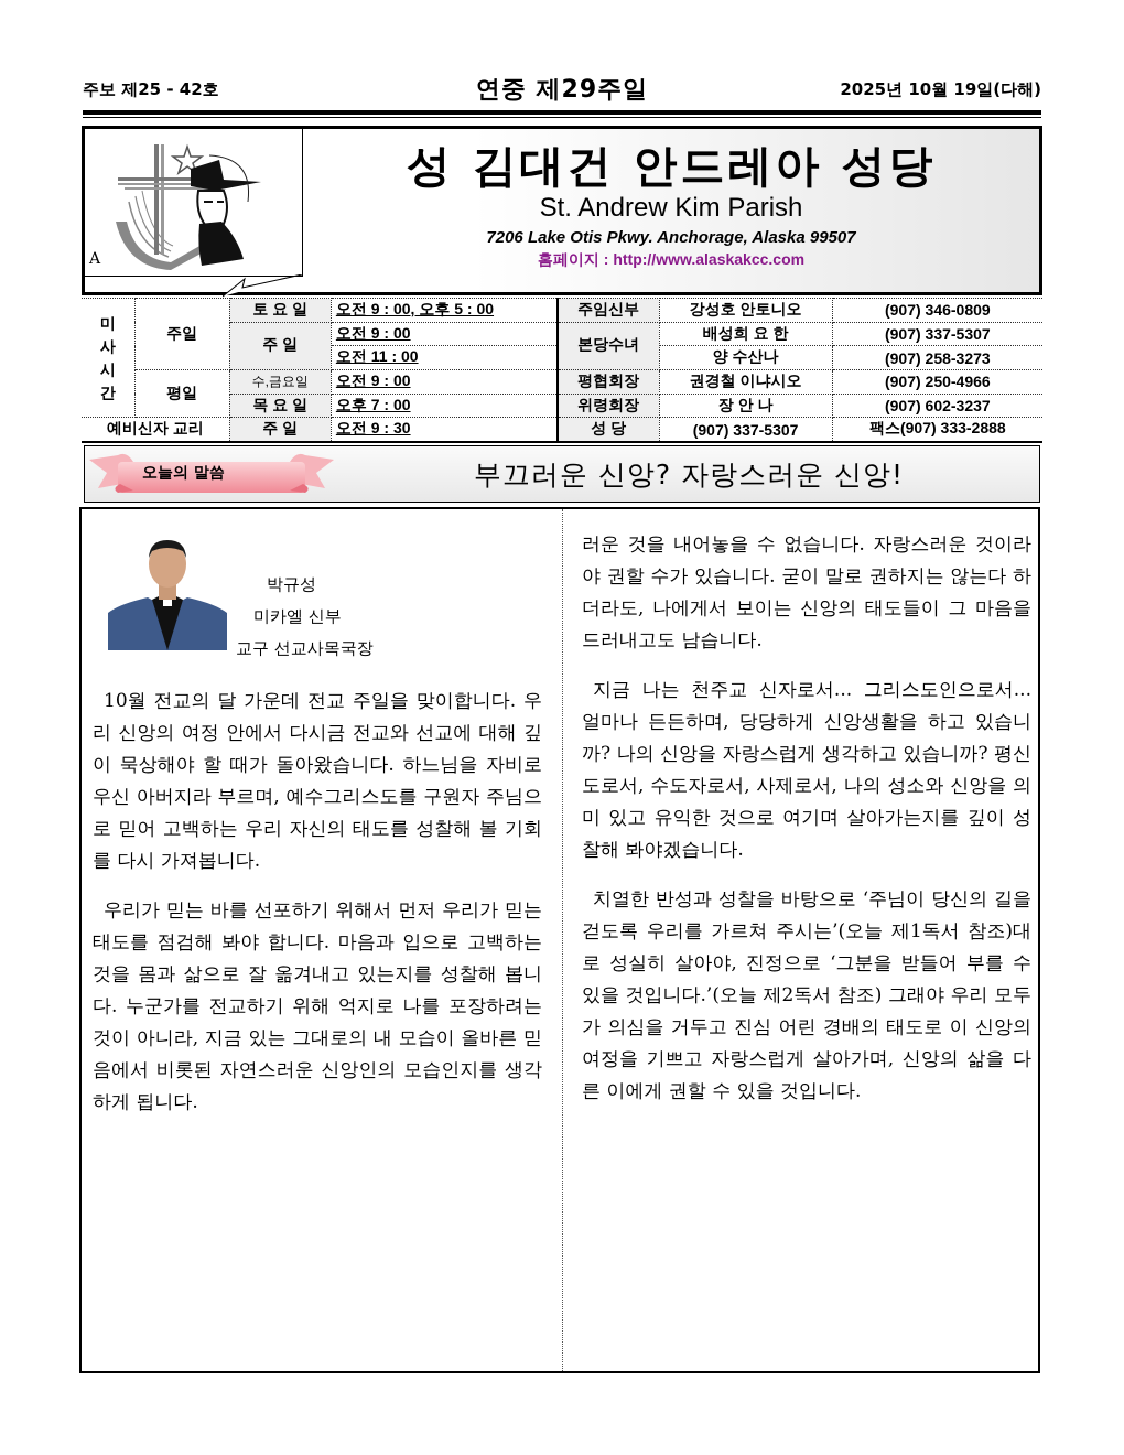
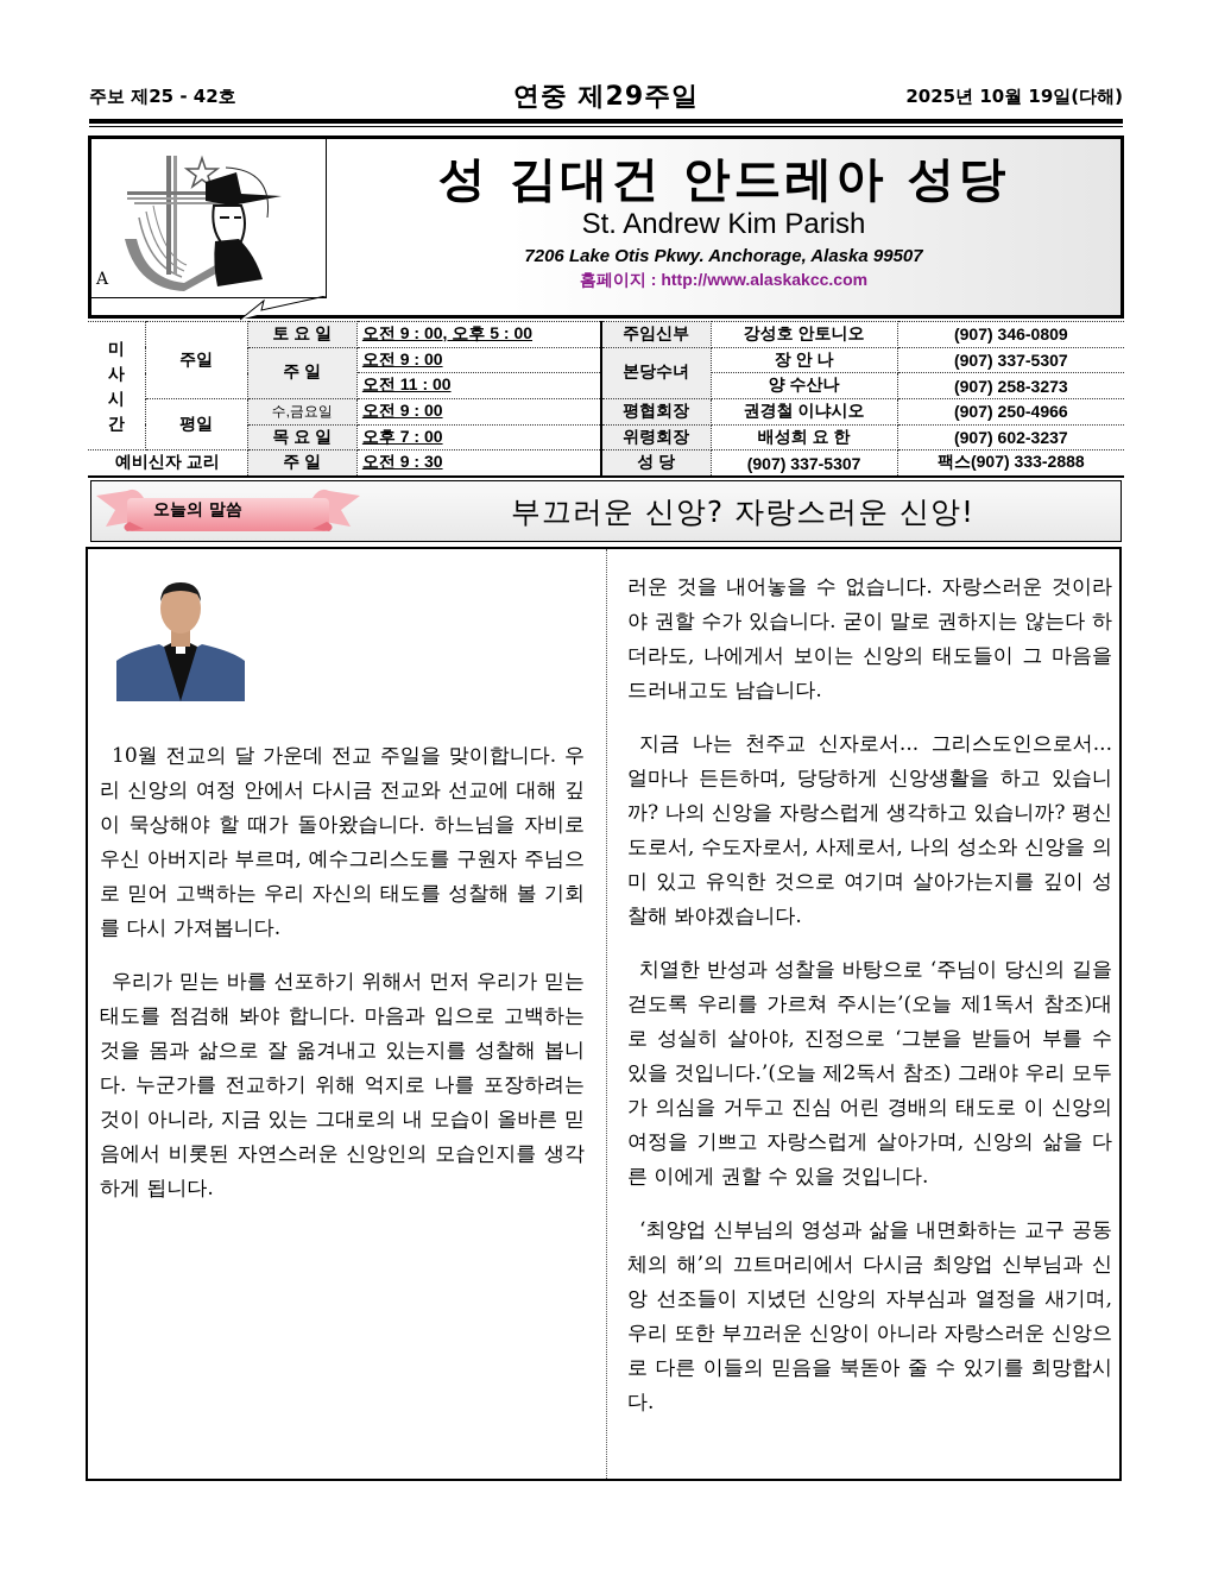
  주보 제25 - 42호
  연중 제29주일
  2025년 10월 19일(다해)
  A
  성 김대건 안드레아 성당
  St. Andrew Kim Parish
  7206 Lake Otis Pkwy. Anchorage, Alaska 99507
  홈페이지 : http://www.alaskakcc.com
  미 사 시 간	주일	토 요 일	오전 9 : 00, 오후 5 : 00	주임신부	강성호 안토니오	(907) 346-0809
- 주 일	오전 9 : 00	본당수녀	배성희 요 한	(907) 337-5307
+ 주 일	오전 9 : 00	본당수녀	장 안 나	(907) 337-5307
  오전 11 : 00	양 수산나	(907) 258-3273
  평일	수,금요일	오전 9 : 00	평협회장	권경철 이냐시오	(907) 250-4966
- 목 요 일	오후 7 : 00	위령회장	장 안 나	(907) 602-3237
+ 목 요 일	오후 7 : 00	위령회장	배성희 요 한	(907) 602-3237
  예비신자 교리	주 일	오전 9 : 30	성 당	(907) 337-5307	팩스(907) 333-2888
  오늘의 말씀
  부끄러운 신앙? 자랑스러운 신앙!
- 박규성
- 미카엘 신부
- 교구 선교사목국장
  10월 전교의 달 가운데 전교 주일을 맞이합니다. 우리 신앙의 여정 안에서 다시금 전교와 선교에 대해 깊이 묵상해야 할 때가 돌아왔습니다. 하느님을 자비로우신 아버지라 부르며, 예수그리스도를 구원자 주님으로 믿어 고백하는 우리 자신의 태도를 성찰해 볼 기회를 다시 가져봅니다.
  우리가 믿는 바를 선포하기 위해서 먼저 우리가 믿는 태도를 점검해 봐야 합니다. 마음과 입으로 고백하는 것을 몸과 삶으로 잘 옮겨내고 있는지를 성찰해 봅니다. 누군가를 전교하기 위해 억지로 나를 포장하려는 것이 아니라, 지금 있는 그대로의 내 모습이 올바른 믿음에서 비롯된 자연스러운 신앙인의 모습인지를 생각하게 됩니다.
  러운 것을 내어놓을 수 없습니다. 자랑스러운 것이라야 권할 수가 있습니다. 굳이 말로 권하지는 않는다 하더라도, 나에게서 보이는 신앙의 태도들이 그 마음을 드러내고도 남습니다.
  지금 나는 천주교 신자로서... 그리스도인으로서... 얼마나 든든하며, 당당하게 신앙생활을 하고 있습니까? 나의 신앙을 자랑스럽게 생각하고 있습니까? 평신도로서, 수도자로서, 사제로서, 나의 성소와 신앙을 의미 있고 유익한 것으로 여기며 살아가는지를 깊이 성찰해 봐야겠습니다.
  치열한 반성과 성찰을 바탕으로 ‘주님이 당신의 길을 걷도록 우리를 가르쳐 주시는’(오늘 제1독서 참조)대로 성실히 살아야, 진정으로 ‘그분을 받들어 부를 수 있을 것입니다.’(오늘 제2독서 참조) 그래야 우리 모두가 의심을 거두고 진심 어린 경배의 태도로 이 신앙의 여정을 기쁘고 자랑스럽게 살아가며, 신앙의 삶을 다른 이에게 권할 수 있을 것입니다.
+ ‘최양업 신부님의 영성과 삶을 내면화하는 교구 공동체의 해’의 끄트머리에서 다시금 최양업 신부님과 신앙 선조들이 지녔던 신앙의 자부심과 열정을 새기며, 우리 또한 부끄러운 신앙이 아니라 자랑스러운 신앙으로 다른 이들의 믿음을 북돋아 줄 수 있기를 희망합시다.
